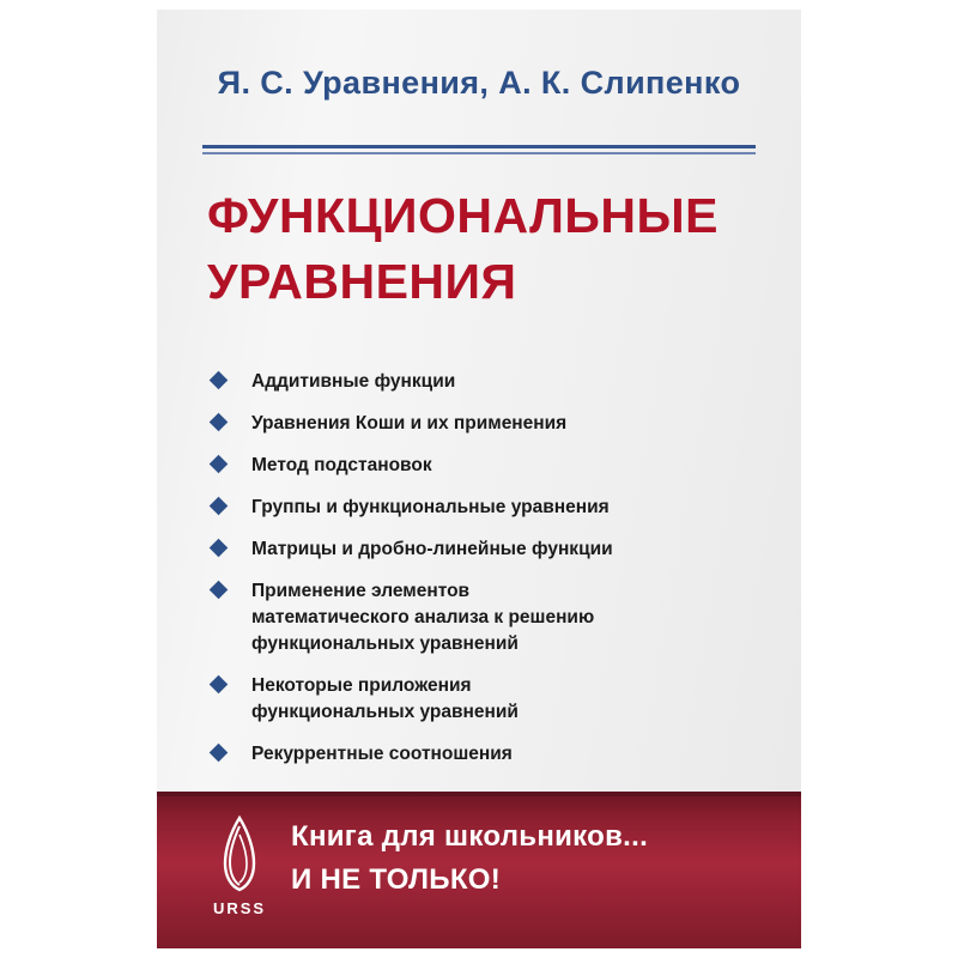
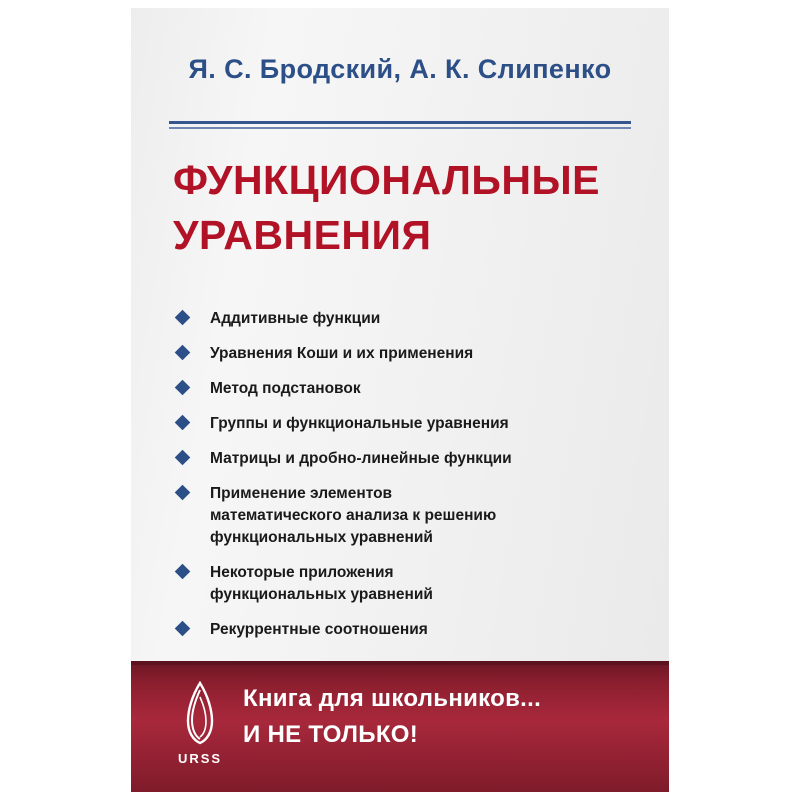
- Я. С. Уравнения, А. К. Слипенко
+ Я. С. Бродский, А. К. Слипенко
  ФУНКЦИОНАЛЬНЫЕ
  УРАВНЕНИЯ
  Аддитивные функции
  Уравнения Коши и их применения
  Метод подстановок
  Группы и функциональные уравнения
  Матрицы и дробно-линейные функции
  Применение элементов
  математического анализа к решению
  функциональных уравнений
  Некоторые приложения
  функциональных уравнений
  Рекуррентные соотношения
  URSS
  Книга для школьников...
  И НЕ ТОЛЬКО!
